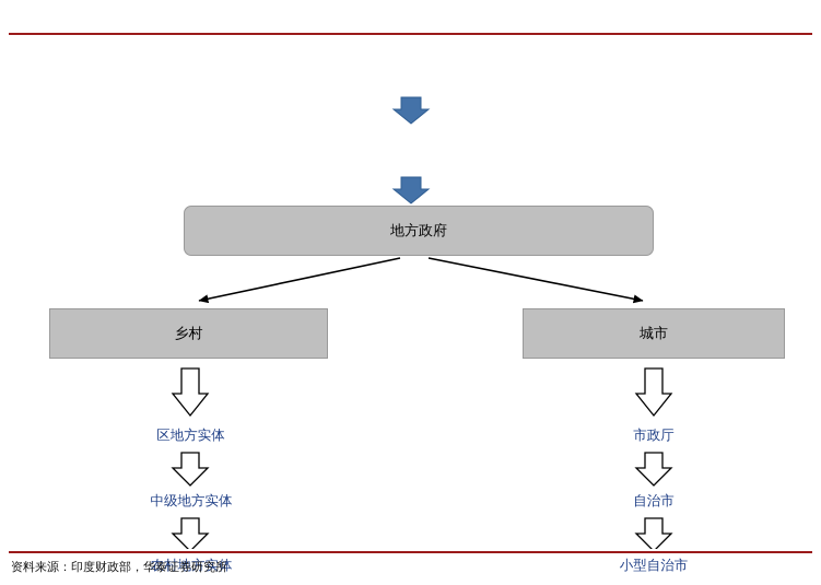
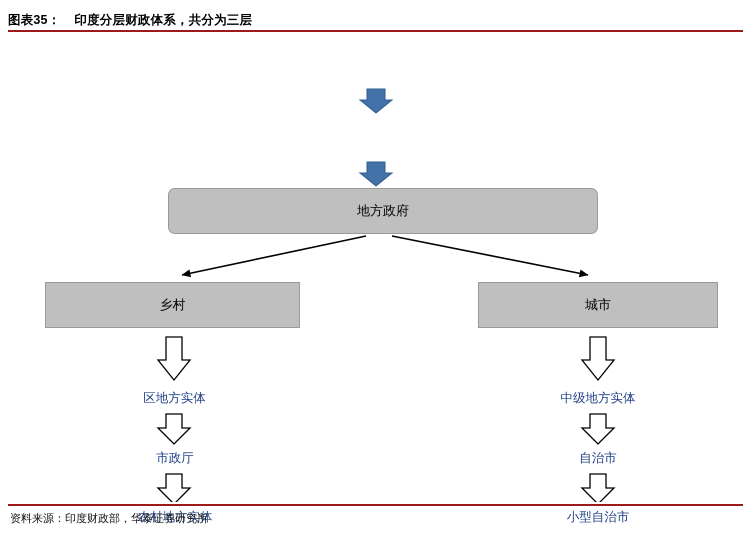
+ 图表35：
+ 印度分层财政体系，共分为三层
  地方政府
  乡村
  城市
  区地方实体
- 中级地方实体
+ 市政厅
  农村地方实体
- 市政厅
+ 中级地方实体
  自治市
  小型自治市
  资料来源：印度财政部，华泰证券研究所
